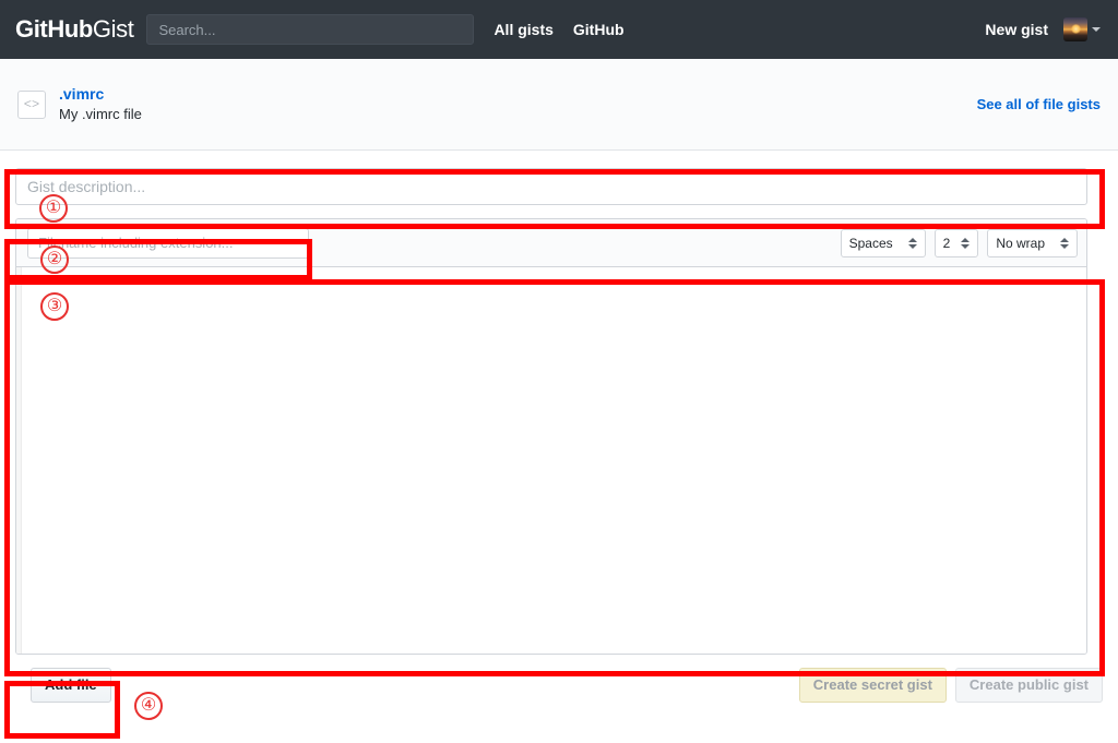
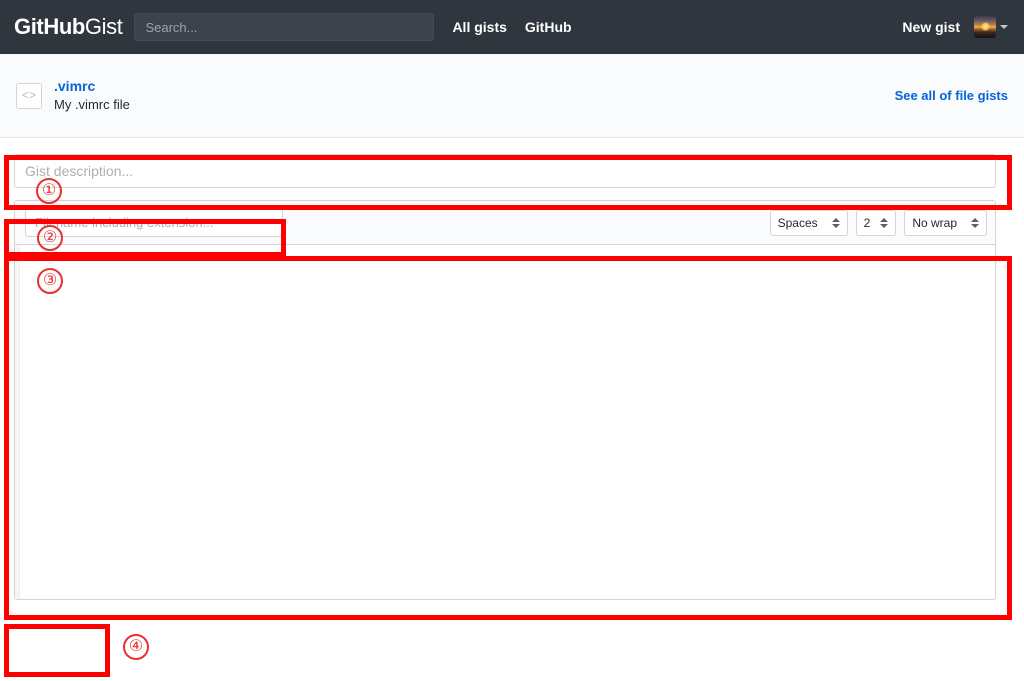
  GitHubGist
  Search...
  All gists
  GitHub
  New gist
  <>
  .vimrc
  My .vimrc file
  See all of file gists
  Gist description...
  Filename including extension...
  Spaces
  2
  No wrap
- Add file
- Create secret gist
- Create public gist
  ①
  ②
  ③
  ④
